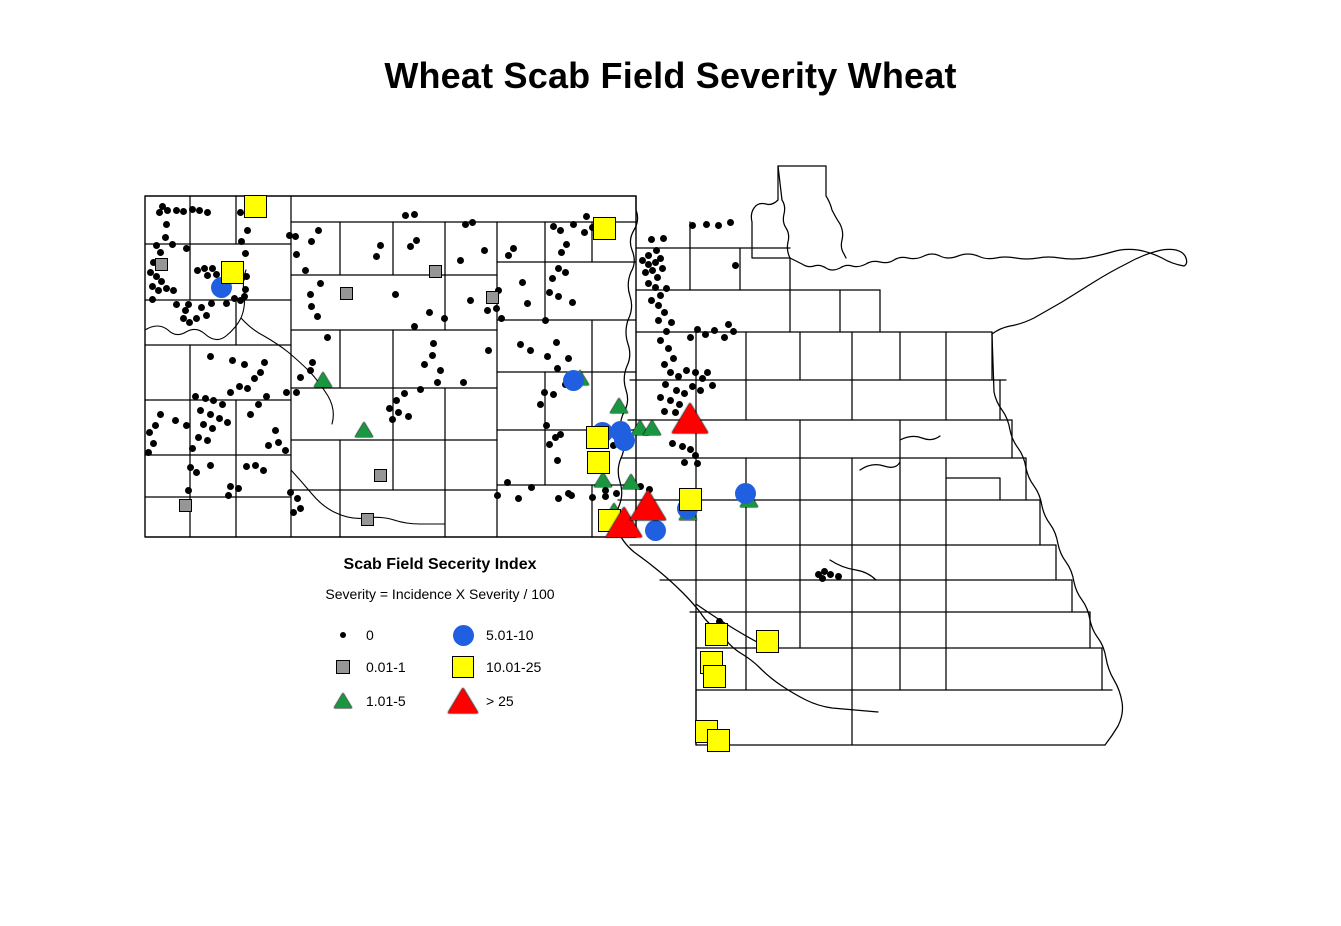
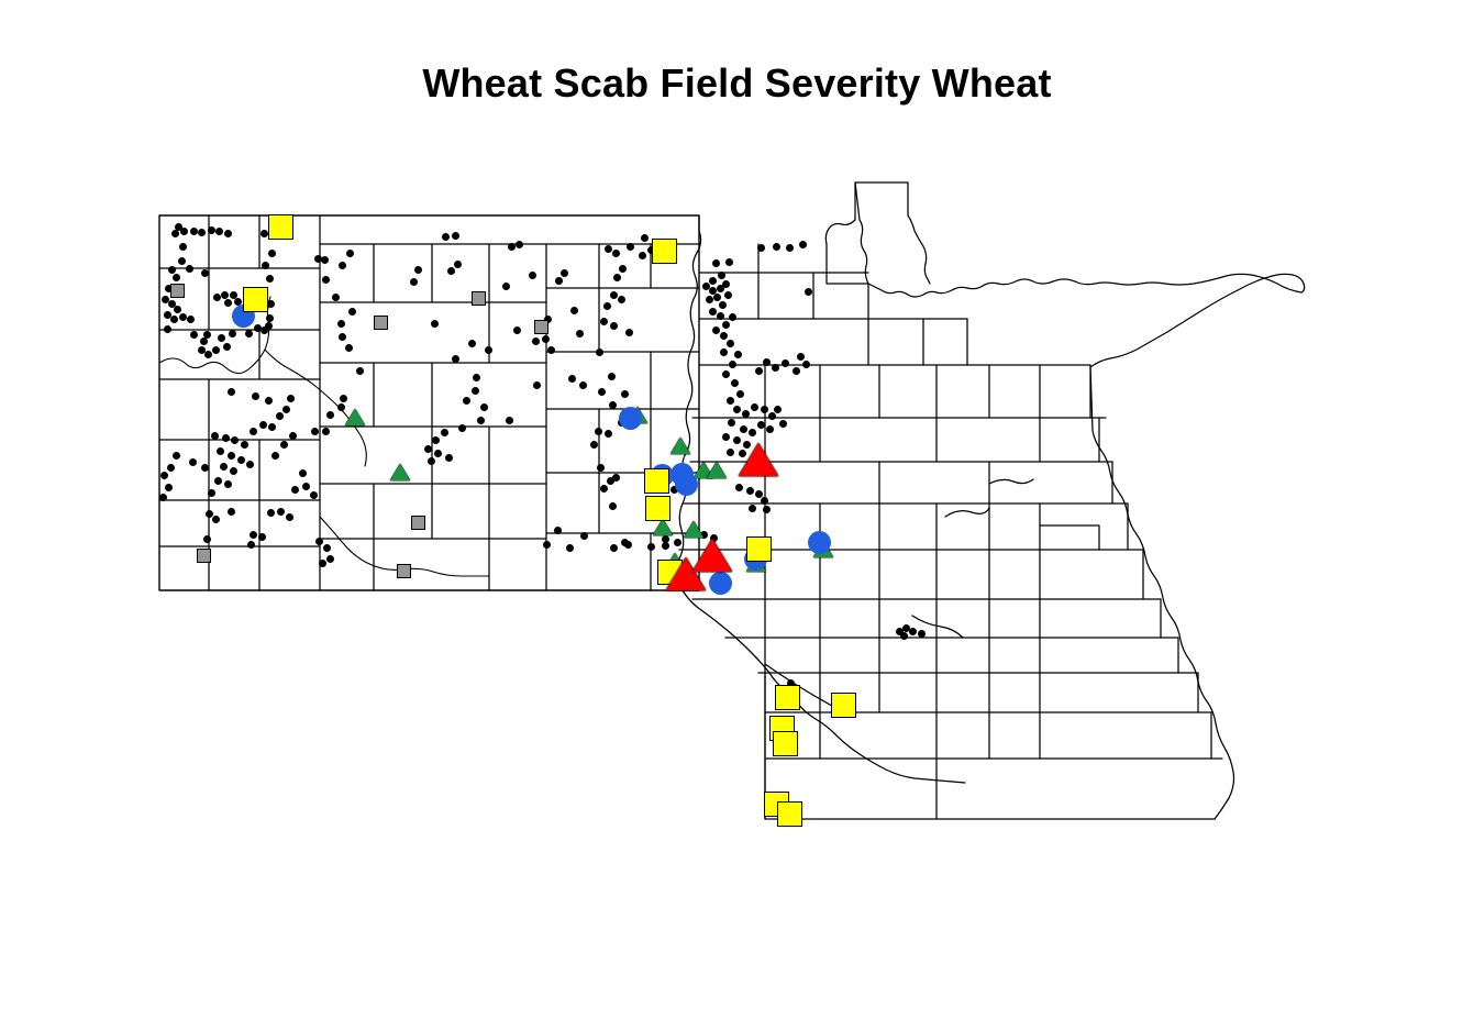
  Wheat Scab Field Severity Wheat
- Scab Field Secerity Index
- Severity = Incidence X Severity / 100
- 0
- 0.01-1
- 1.01-5
- 5.01-10
- 10.01-25
- > 25
